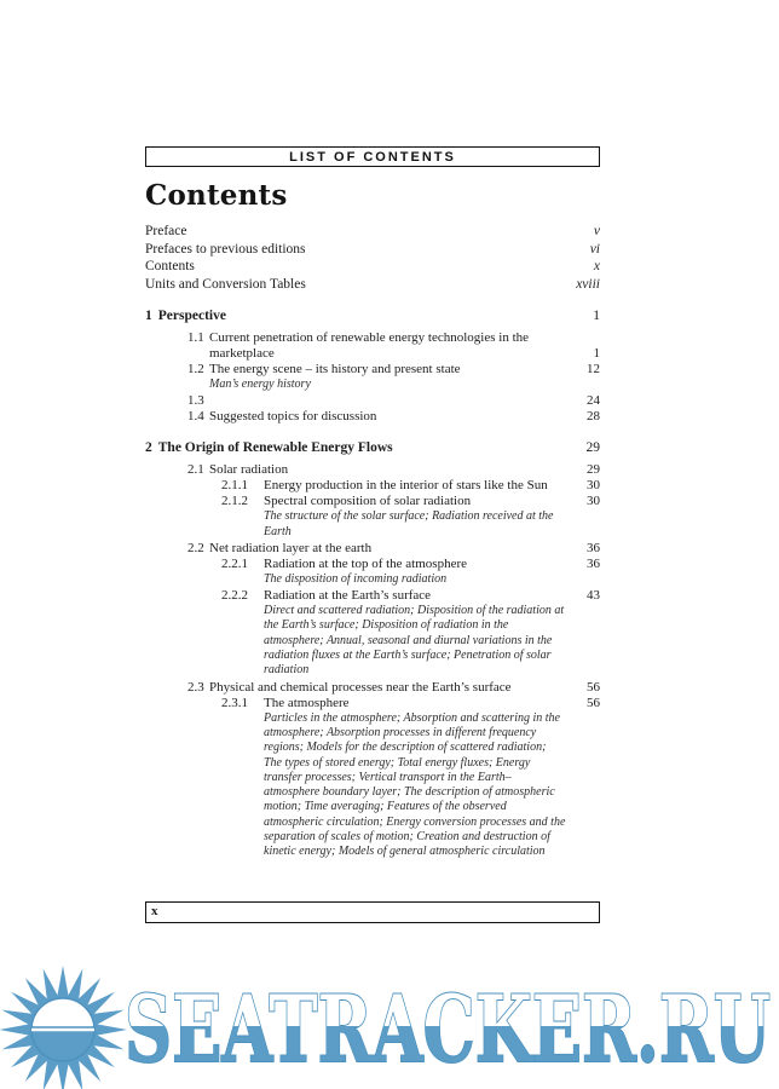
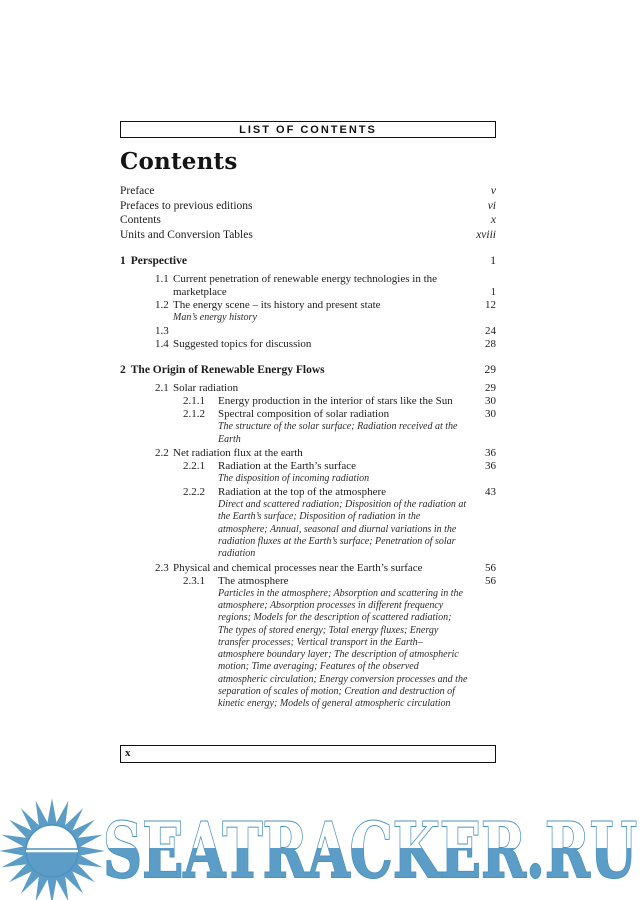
  LIST OF CONTENTS
  Contents
  Preface
  v
  Prefaces to previous editions
  vi
  Contents
  x
  Units and Conversion Tables
  xviii
  1
  Perspective
  1
  1.1
  Current penetration of renewable energy technologies in the marketplace
  1
  1.2
  The energy scene – its history and present state
  Man’s energy history
  12
  1.3
  24
  1.4
  Suggested topics for discussion
  28
  2
  The Origin of Renewable Energy Flows
  29
  2.1
  Solar radiation
  29
  2.1.1
  Energy production in the interior of stars like the Sun
  30
  2.1.2
  Spectral composition of solar radiation
  The structure of the solar surface; Radiation received at the Earth
  30
  2.2
- Net radiation layer at the earth
+ Net radiation flux at the earth
  36
  2.2.1
- Radiation at the top of the atmosphere
+ Radiation at the Earth’s surface
  The disposition of incoming radiation
  36
  2.2.2
- Radiation at the Earth’s surface
+ Radiation at the top of the atmosphere
  Direct and scattered radiation; Disposition of the radiation at the Earth’s surface; Disposition of radiation in the atmosphere; Annual, seasonal and diurnal variations in the radiation fluxes at the Earth’s surface; Penetration of solar radiation
  43
  2.3
  Physical and chemical processes near the Earth’s surface
  56
  2.3.1
  The atmosphere
  Particles in the atmosphere; Absorption and scattering in the atmosphere; Absorption processes in different frequency regions; Models for the description of scattered radiation; The types of stored energy; Total energy fluxes; Energy transfer processes; Vertical transport in the Earth–atmosphere boundary layer; The description of atmospheric motion; Time averaging; Features of the observed atmospheric circulation; Energy conversion processes and the separation of scales of motion; Creation and destruction of kinetic energy; Models of general atmospheric circulation
  56
  x
  SEATRACKER.RU
